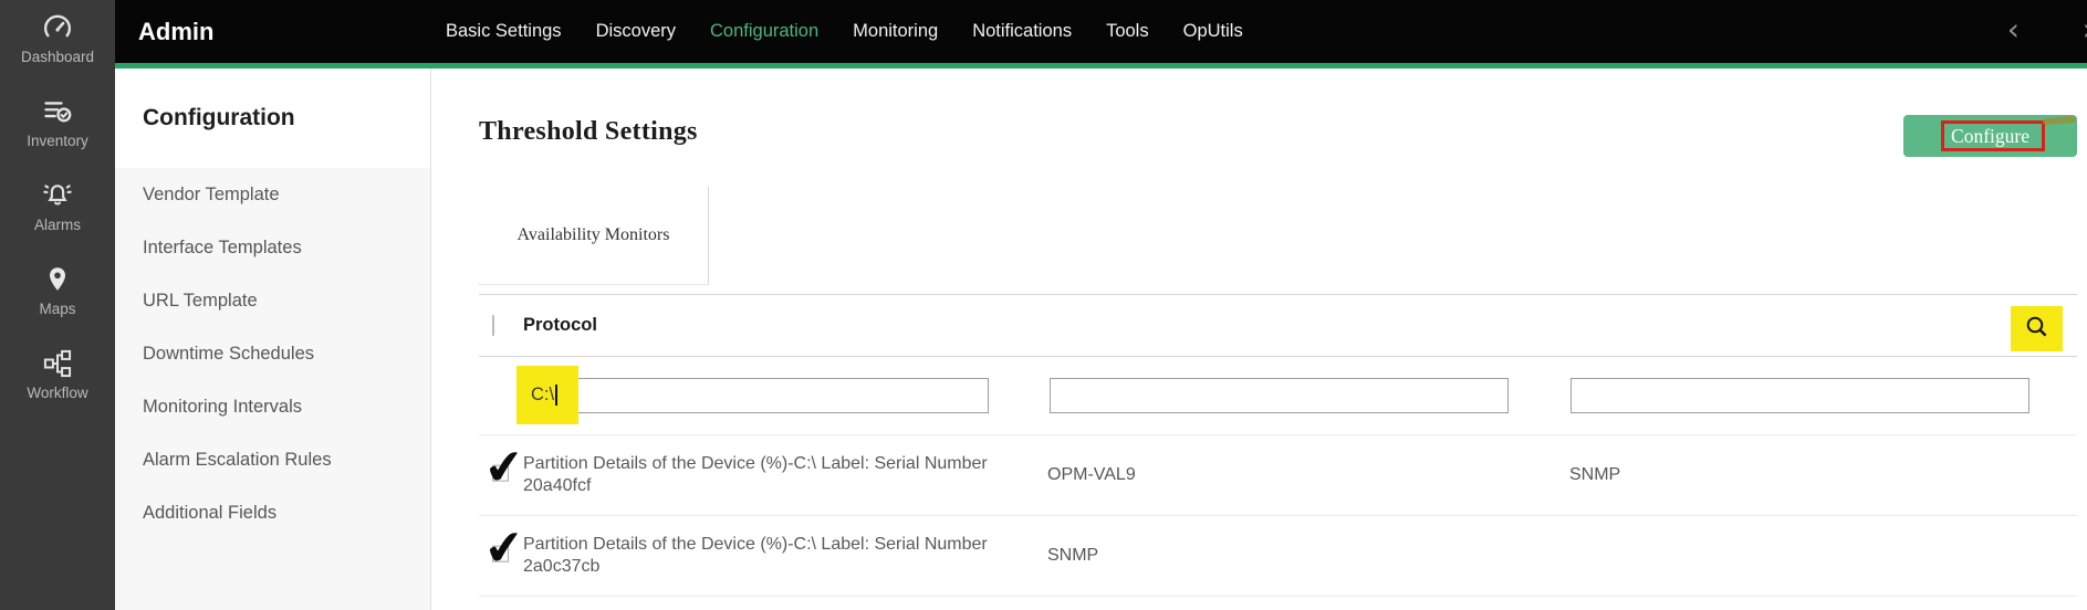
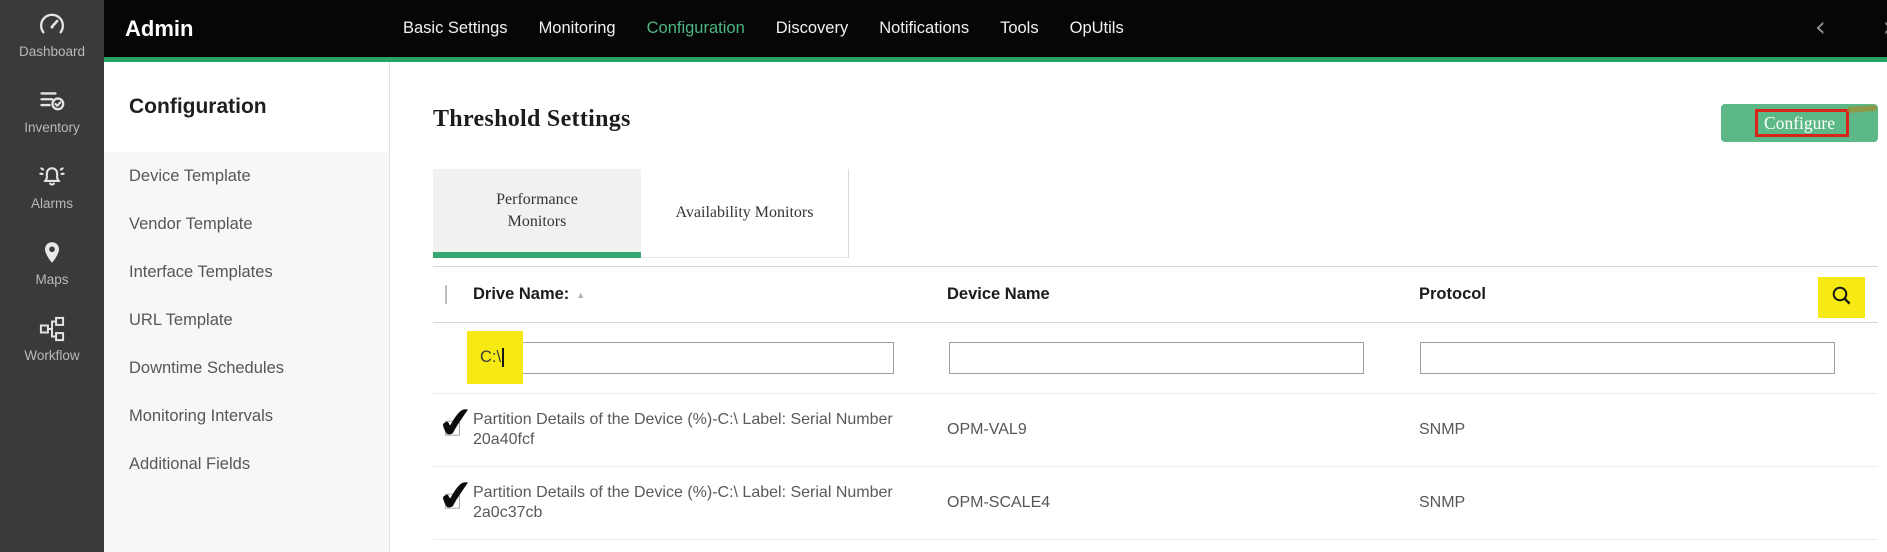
  Dashboard
  Inventory
  Alarms
  Maps
  Workflow
  Admin
  Basic Settings
- Discovery
+ Monitoring
  Configuration
- Monitoring
+ Discovery
  Notifications
  Tools
  OpUtils
  ‹
  Configuration
+ Device Template
  Vendor Template
  Interface Templates
  URL Template
  Downtime Schedules
  Monitoring Intervals
- Alarm Escalation Rules
  Additional Fields
  Threshold Settings
  Configure
+ Performance Monitors
  Availability Monitors
+ Drive Name:
+ ▲
+ Device Name
  Protocol
  C:\
  Partition Details of the Device (%)-C:\ Label: Serial Number 20a40fcf
  OPM-VAL9
  SNMP
  Partition Details of the Device (%)-C:\ Label: Serial Number 2a0c37cb
+ OPM-SCALE4
  SNMP
